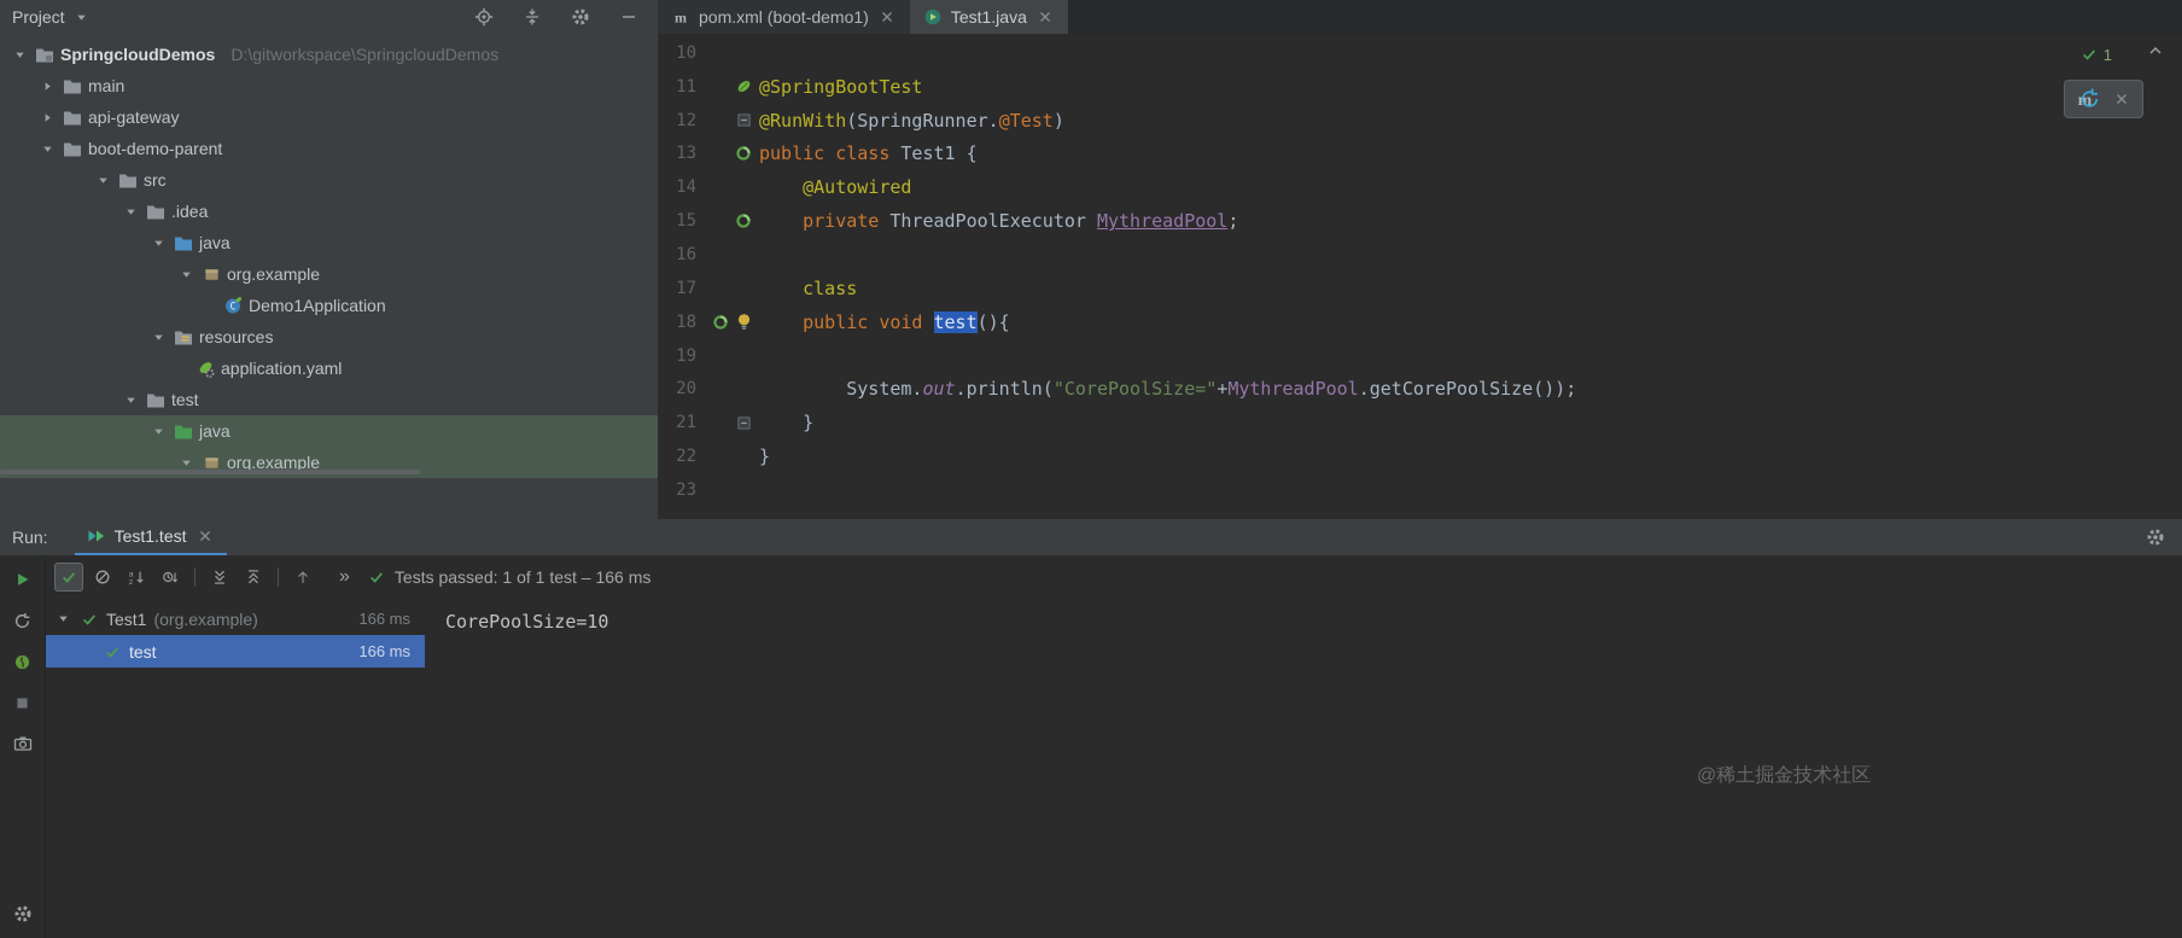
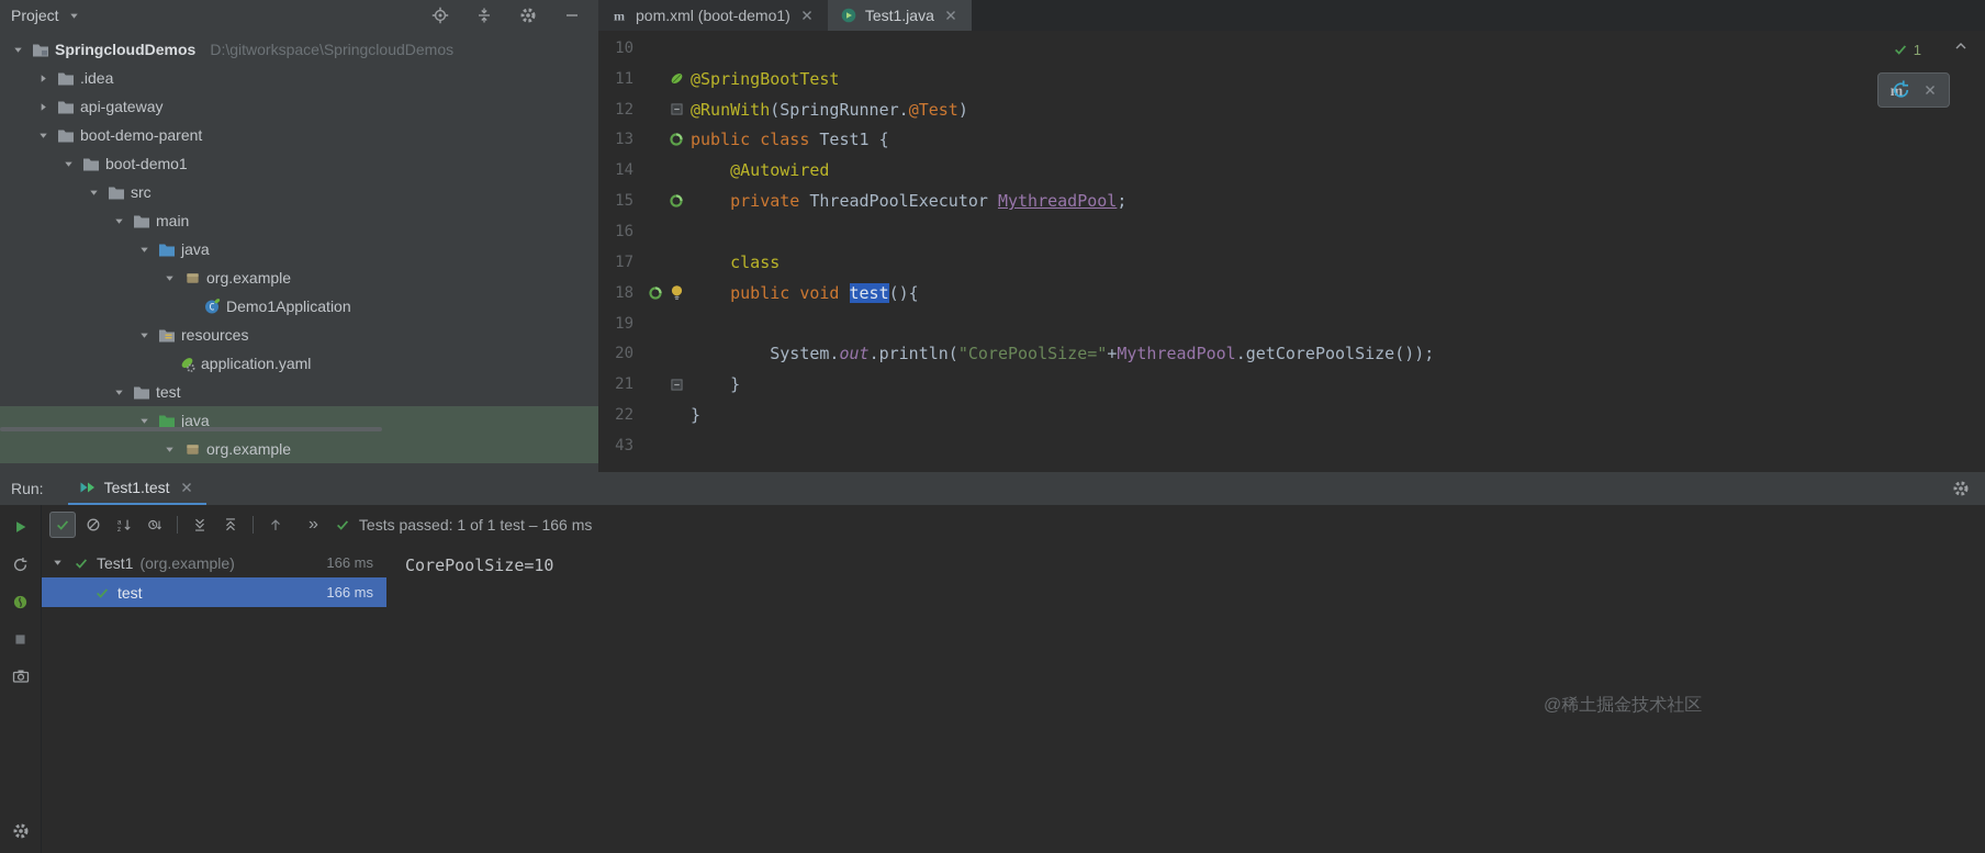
  Project
  SpringcloudDemos
  D:\gitworkspace\SpringcloudDemos
- main
+ .idea
  api-gateway
  boot-demo-parent
+ boot-demo1
  src
- .idea
+ main
  java
  org.example
  C
  Demo1Application
  resources
  application.yaml
  test
  java
  org.example
  m
  pom.xml (boot-demo1)
  Test1.java
  10
  11
  @SpringBootTest
  12
  @RunWith(SpringRunner.@Test)
  13
  public class Test1 {
  14
  @Autowired
  15
  private ThreadPoolExecutor MythreadPool;
  16
  17
  class
  18
  public void test(){
  19
  20
  System.out.println("CorePoolSize="+MythreadPool.getCorePoolSize());
  21
  }
  22
  }
- 23
+ 43
  1
  m
  Run:
  Test1.test
  »
  Tests passed: 1 of 1 test – 166 ms
  Test1
  (org.example)
  166 ms
  test
  166 ms
  CorePoolSize=10
  @稀土掘金技术社区
